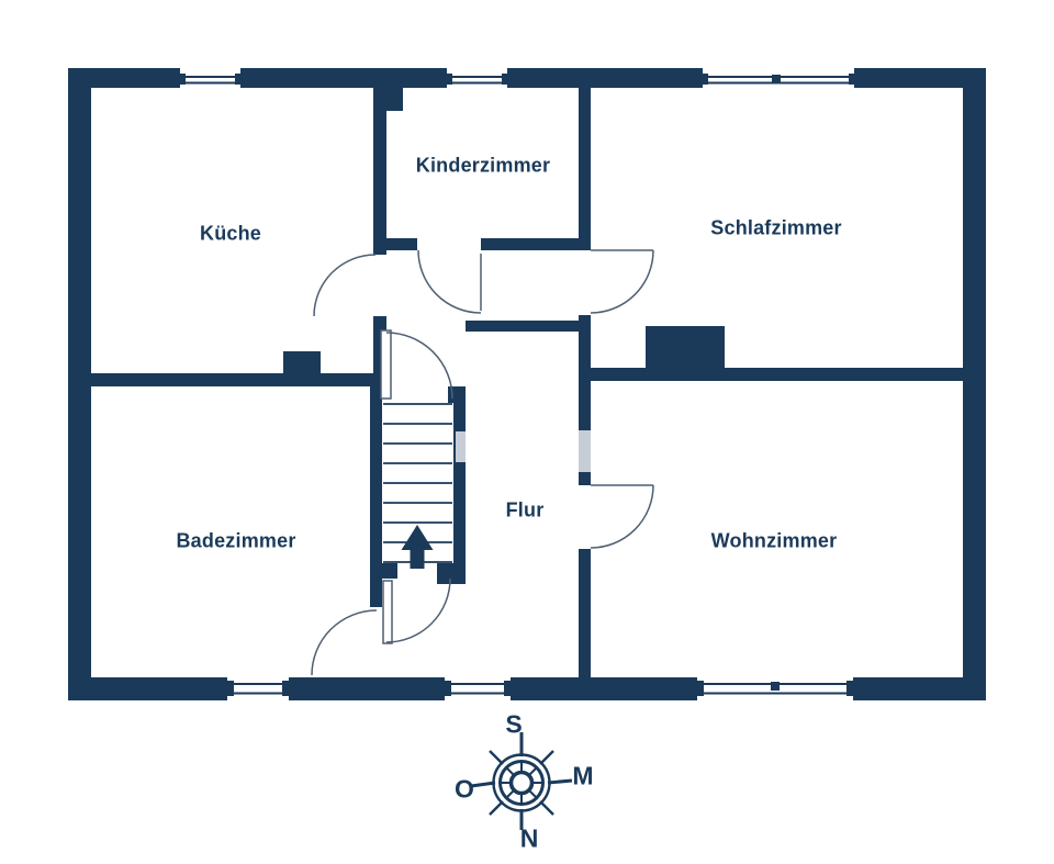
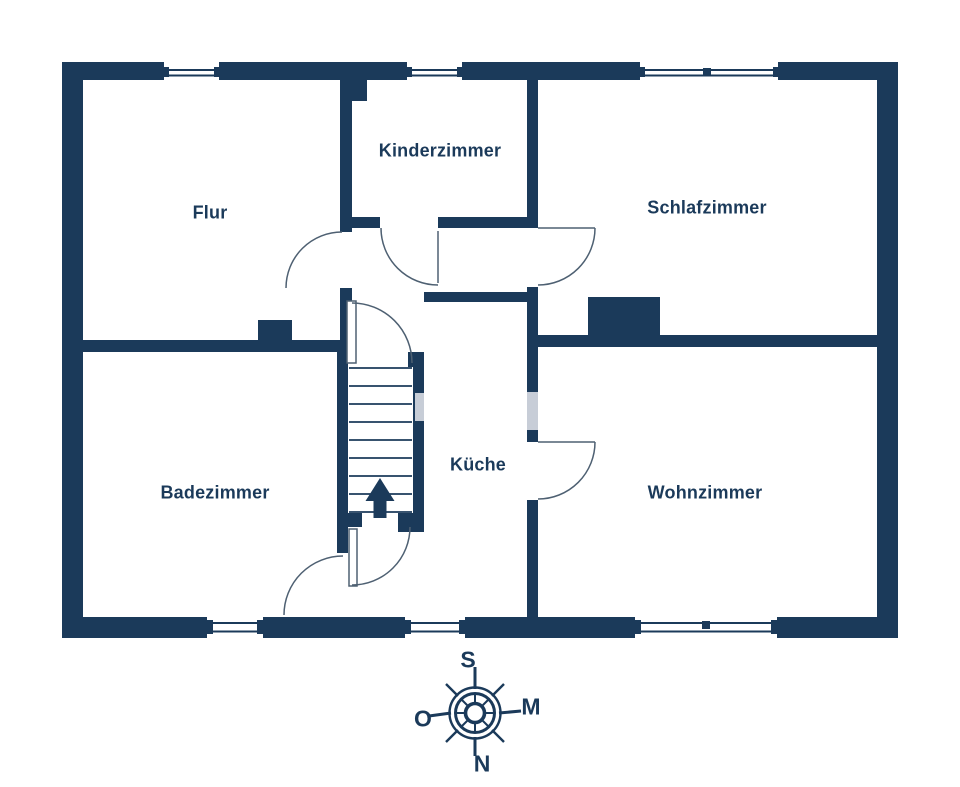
- Küche
+ Flur
  Kinderzimmer
  Schlafzimmer
  Badezimmer
- Flur
+ Küche
  Wohnzimmer
  S
  M
  N
  O
